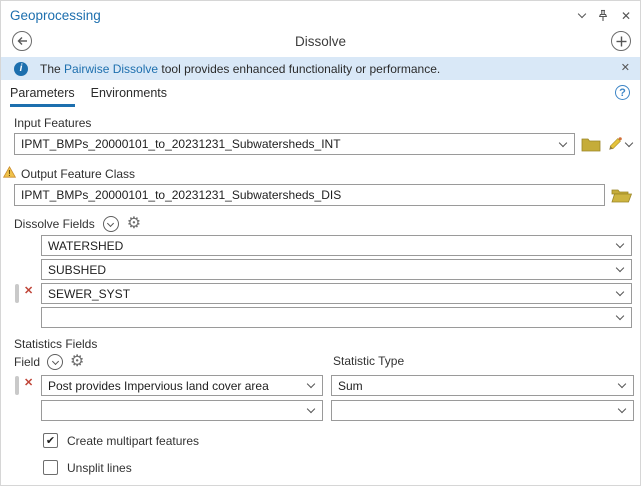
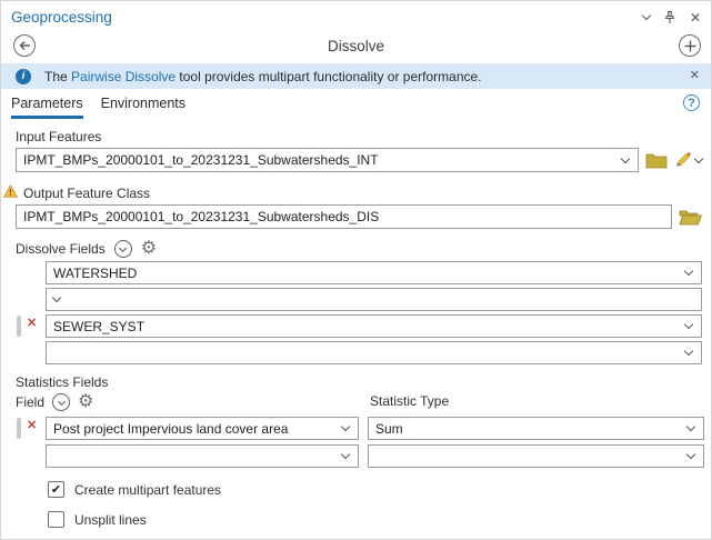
  Geoprocessing
  ✕
  Dissolve
  i
- The Pairwise Dissolve tool provides enhanced functionality or performance.
+ The Pairwise Dissolve tool provides multipart functionality or performance.
  ✕
  Parameters
  Environments
  ?
  Input Features
  IPMT_BMPs_20000101_to_20231231_Subwatersheds_INT
  !
  Output Feature Class
  IPMT_BMPs_20000101_to_20231231_Subwatersheds_DIS
  Dissolve Fields
  ⚙
  WATERSHED
- SUBSHED
  ✕
  SEWER_SYST
  Statistics Fields
  Field
  ⚙
  Statistic Type
  ✕
- Post provides Impervious land cover area
+ Post project Impervious land cover area
  Sum
  ✔
  Create multipart features
  Unsplit lines
